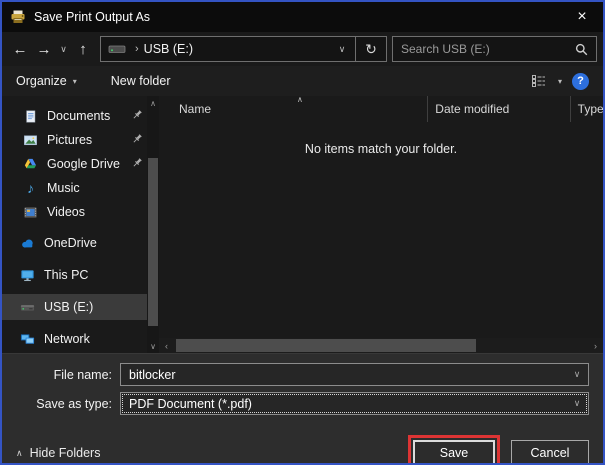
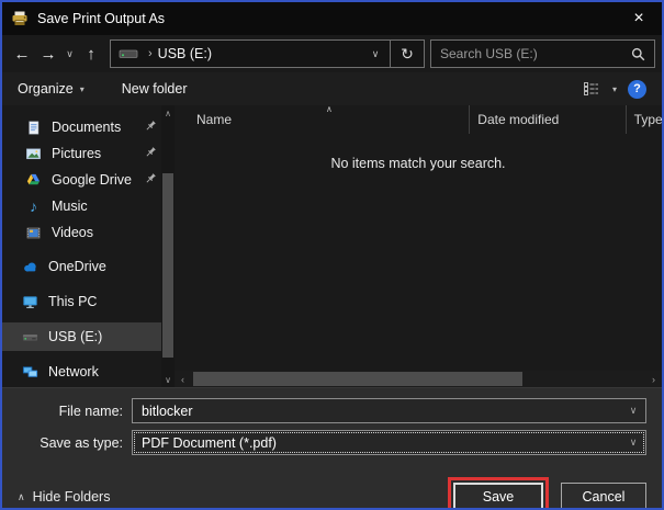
  Save Print Output As
  ×
  ←
  →
  ∨
  ↑
  ›
  USB (E:)
  ∨
  ↻
  Search USB (E:)
  Organize
  ▾
  New folder
  ▾
  ?
  Documents
  Pictures
  Google Drive
  ♪
  Music
  Videos
  OneDrive
  This PC
  USB (E:)
  Network
  ∧
  ∨
  ∧
  Name
  Date modified
  Type
- No items match your folder.
+ No items match your search.
  ‹
  ›
  File name:
  bitlocker
  ∨
  Save as type:
  PDF Document (*.pdf)
  ∨
  ∧
  Hide Folders
  Save
  Cancel
